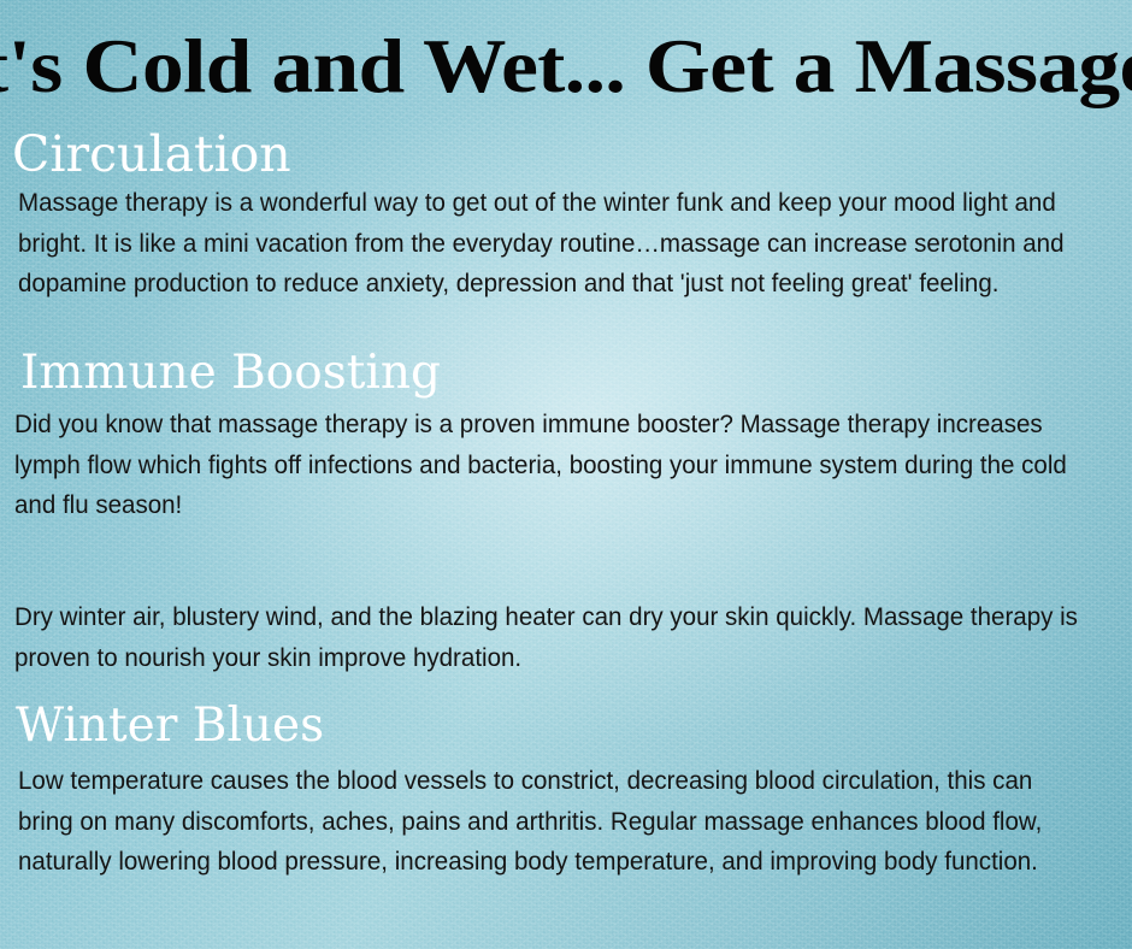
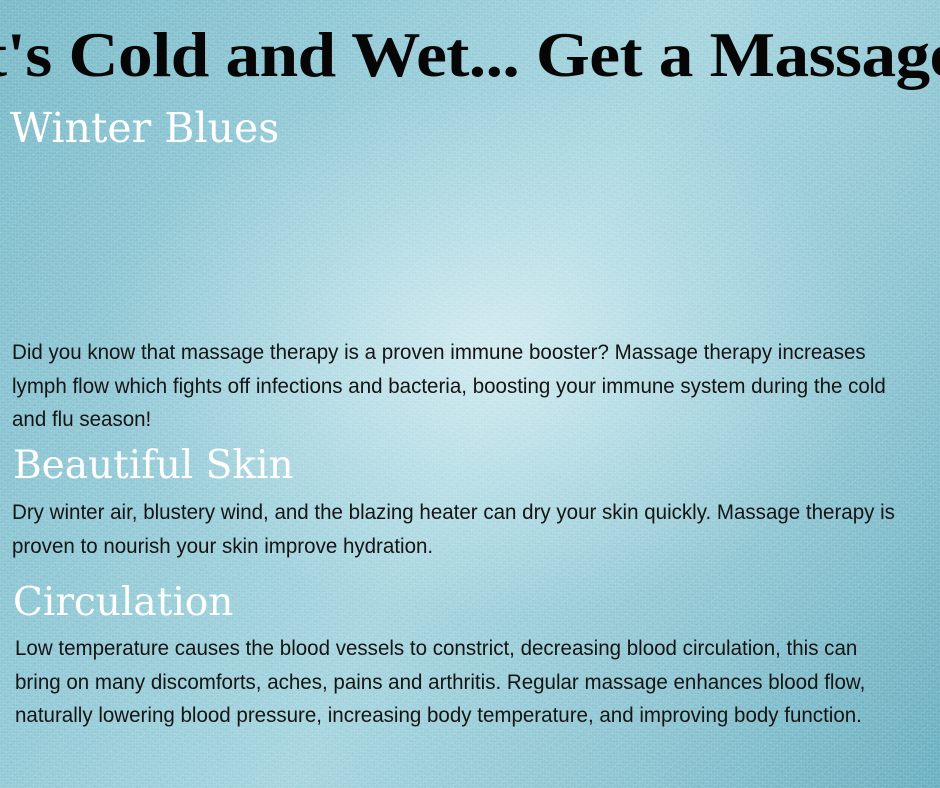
  's Cold and Wet... Get a Massag
- Circulation
+ Winter Blues
- Massage therapy is a wonderful way to get out of the winter funk and keep your mood light and bright. It is like a mini vacation from the everyday routine…massage can increase serotonin and dopamine production to reduce anxiety, depression and that 'just not feeling great' feeling.
- Immune Boosting
  Did you know that massage therapy is a proven immune booster? Massage therapy increases lymph flow which fights off infections and bacteria, boosting your immune system during the cold and flu season!
+ Beautiful Skin
  Dry winter air, blustery wind, and the blazing heater can dry your skin quickly. Massage therapy is proven to nourish your skin improve hydration.
- Winter Blues
+ Circulation
  Low temperature causes the blood vessels to constrict, decreasing blood circulation, this can bring on many discomforts, aches, pains and arthritis. Regular massage enhances blood flow, naturally lowering blood pressure, increasing body temperature, and improving body function.
